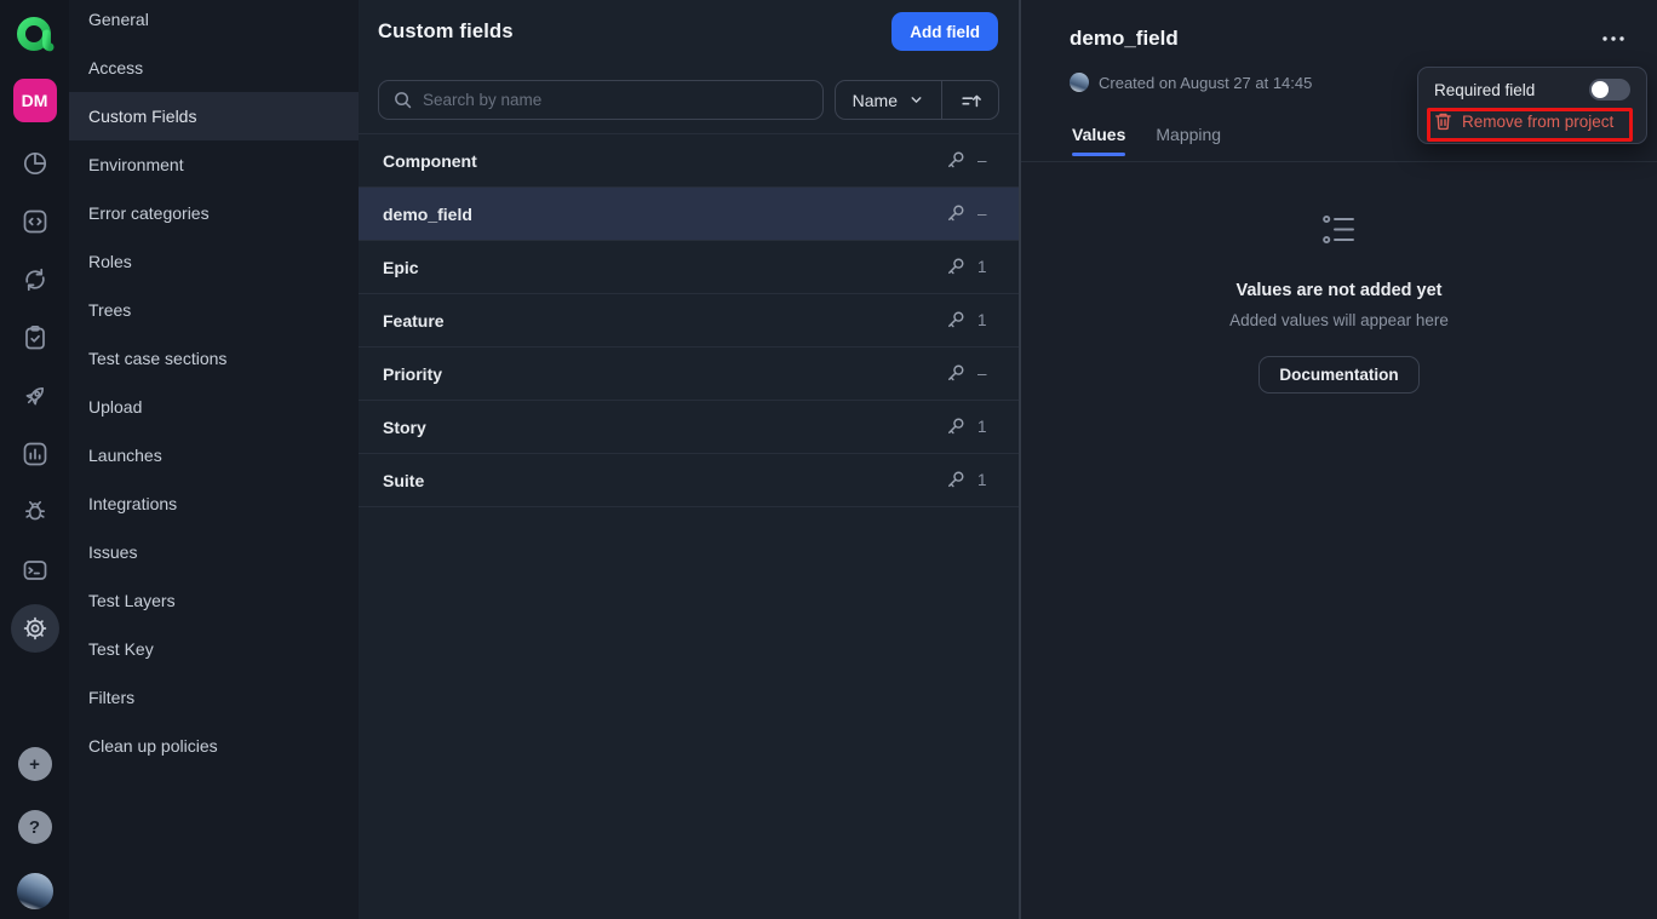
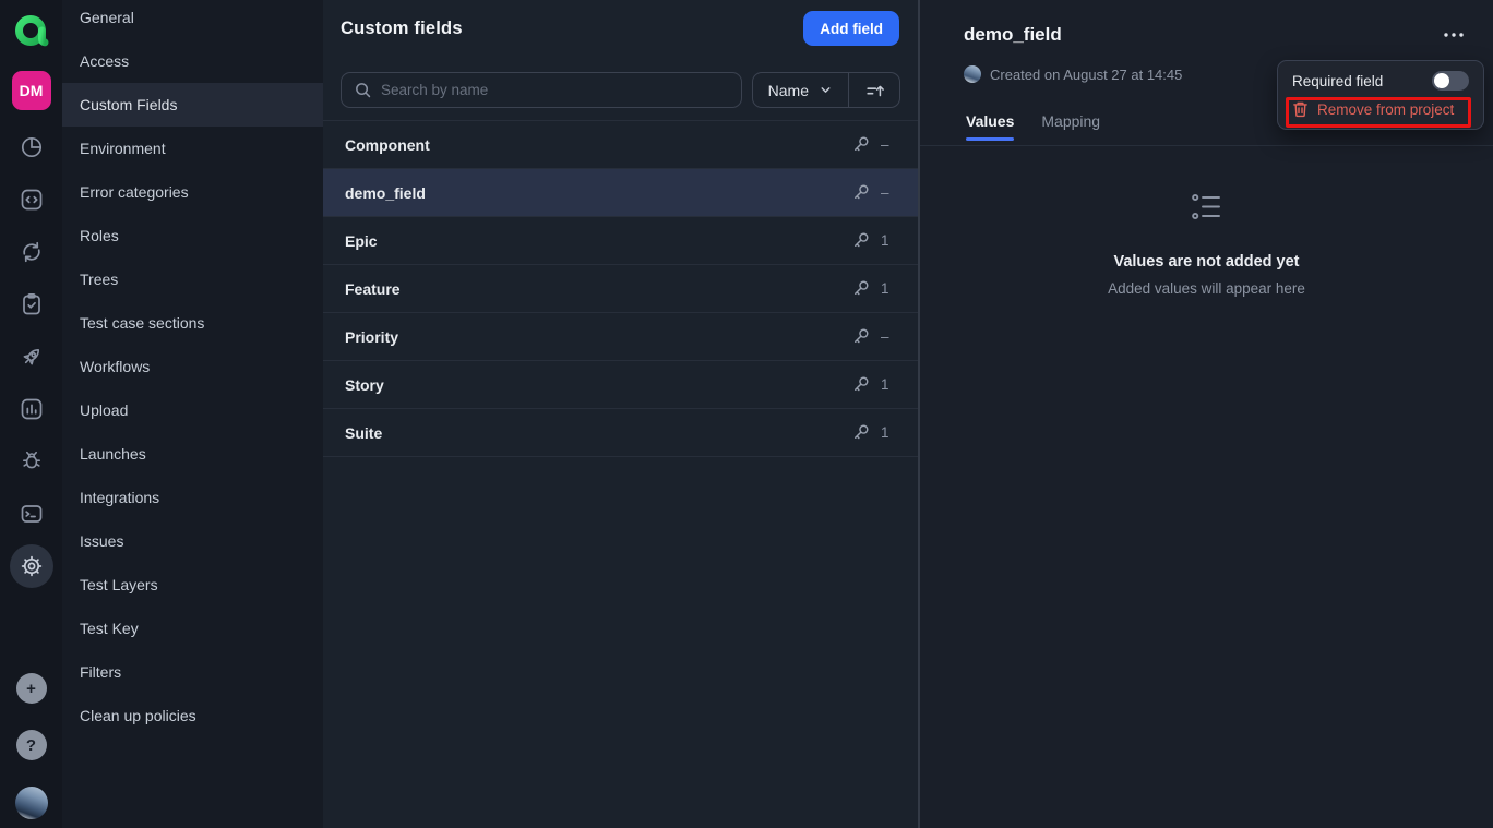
  DM
  +
  ?
  General
  Access
  Custom Fields
  Environment
  Error categories
  Roles
  Trees
  Test case sections
+ Workflows
  Upload
  Launches
  Integrations
  Issues
  Test Layers
  Test Key
  Filters
  Clean up policies
  Custom fields
  Add field
  Search by name
  Name
  Component
  –
  demo_field
  –
  Epic
  1
  Feature
  1
  Priority
  –
  Story
  1
  Suite
  1
  demo_field
  Created on August 27 at 14:45
  Values
  Mapping
  Values are not added yet
  Added values will appear here
- Documentation
  Required field
  Remove from project
